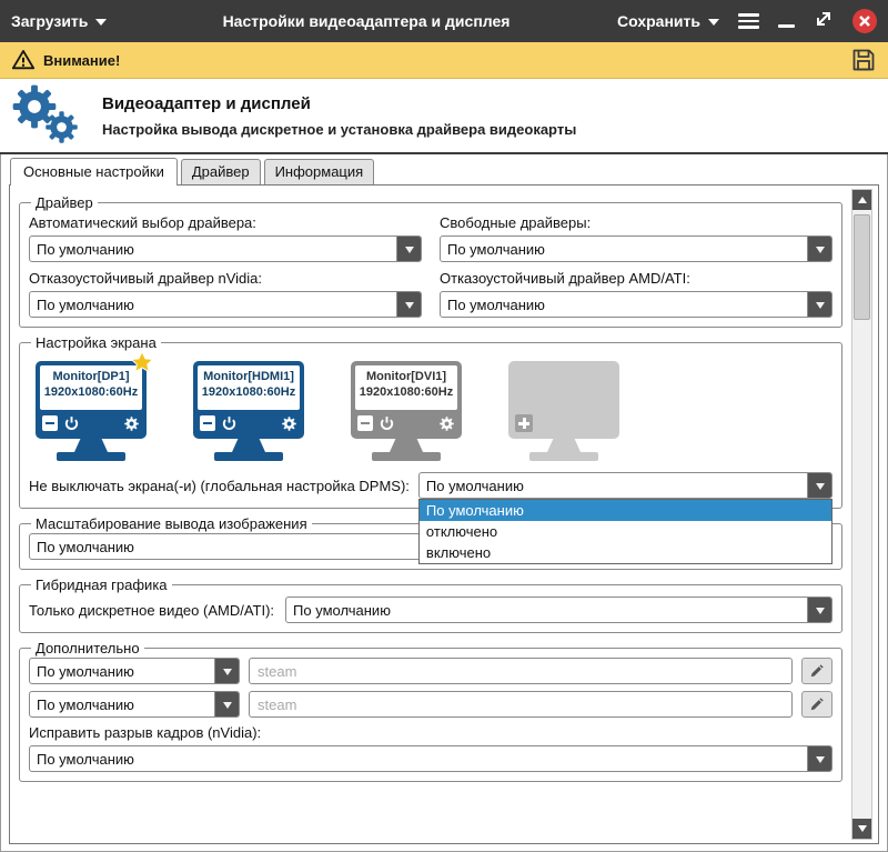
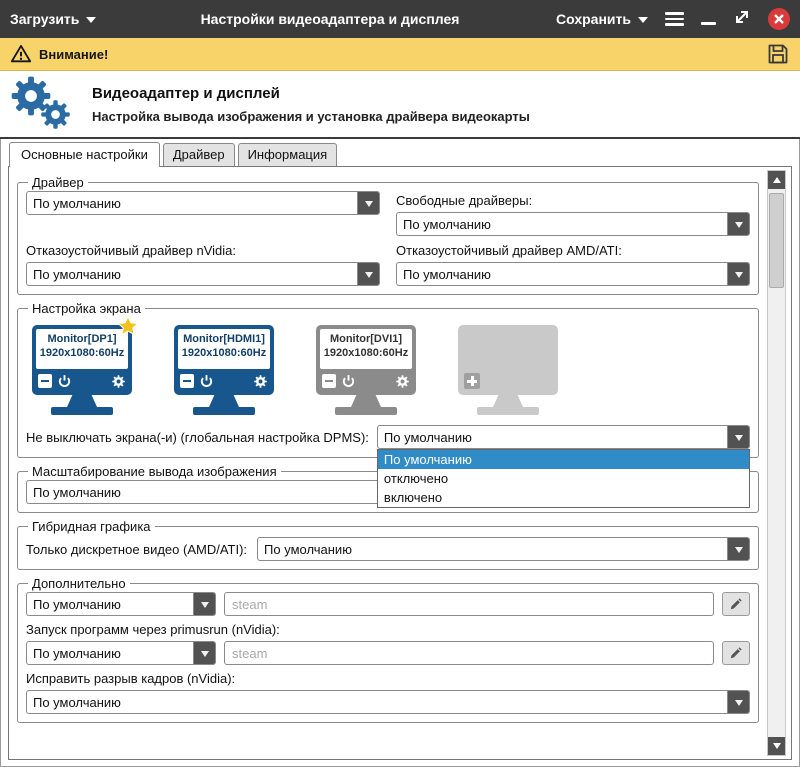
  Загрузить
  Настройки видеоадаптера и дисплея
  Сохранить
  Внимание!
  Видеоадаптер и дисплей
- Настройка вывода дискретное и установка драйвера видеокарты
+ Настройка вывода изображения и установка драйвера видеокарты
  Основные настройки
  Драйвер
  Информация
  Драйвер
- Автоматический выбор драйвера:
  По умолчанию
  Свободные драйверы:
  По умолчанию
  Отказоустойчивый драйвер nVidia:
  По умолчанию
  Отказоустойчивый драйвер AMD/ATI:
  По умолчанию
  Настройка экрана
  Monitor[DP1]
  1920x1080:60Hz
  Monitor[HDMI1]
  1920x1080:60Hz
  Monitor[DVI1]
  1920x1080:60Hz
  Не выключать экрана(-и) (глобальная настройка DPMS):
  По умолчанию
  По умолчанию
  отключено
  включено
  Масштабирование вывода изображения
  По умолчанию
  Гибридная графика
  Только дискретное видео (AMD/ATI):
  По умолчанию
  Дополнительно
  По умолчанию
  steam
+ Запуск программ через primusrun (nVidia):
  По умолчанию
  steam
  Исправить разрыв кадров (nVidia):
  По умолчанию
